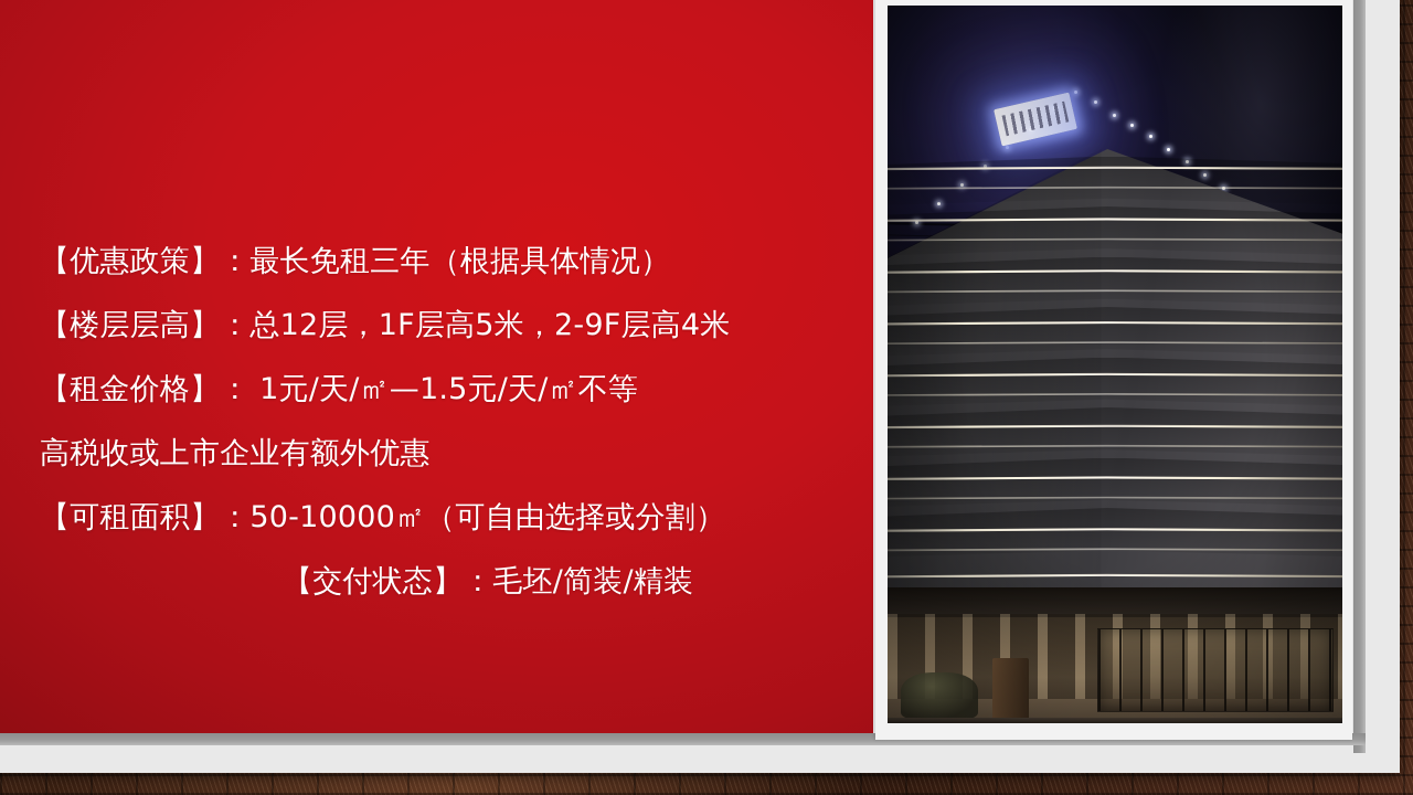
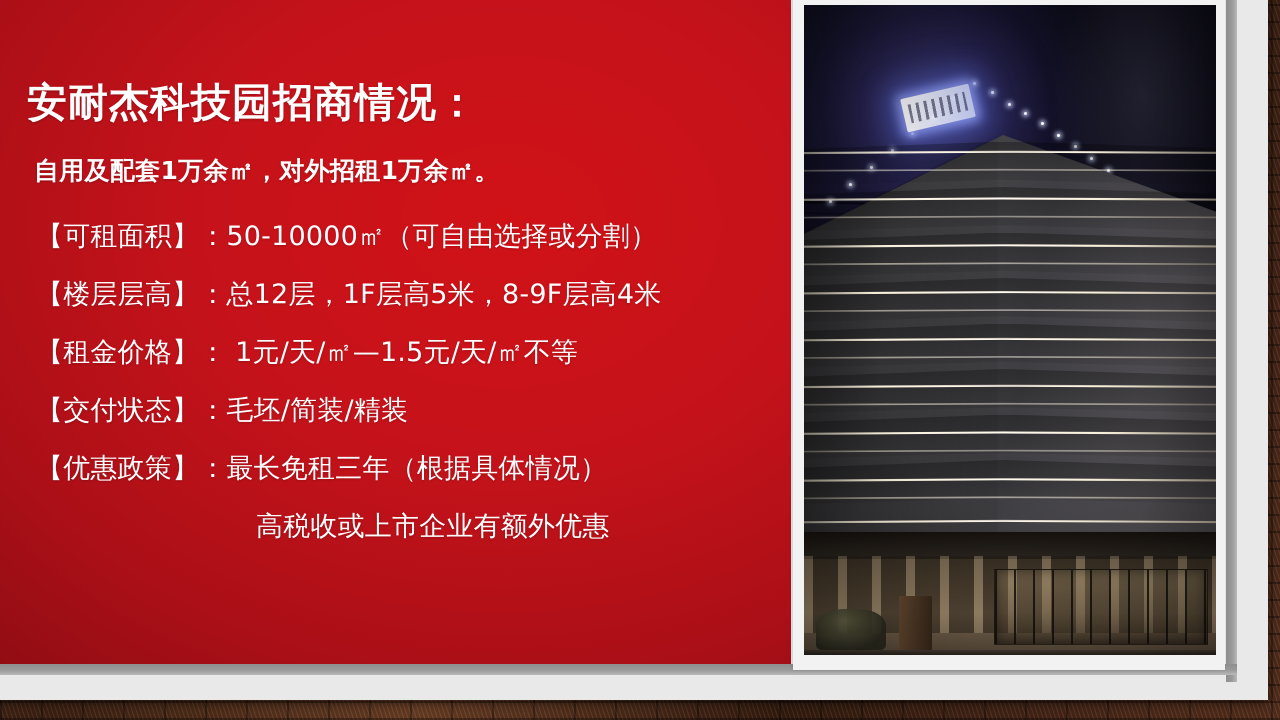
+ 安耐杰科技园招商情况：
+ 自用及配套1万余㎡，对外招租1万余㎡。
- 【优惠政策】：最长免租三年（根据具体情况）
+ 【可租面积】：50-10000㎡（可自由选择或分割）
- 【楼层层高】：总12层，1F层高5米，2-9F层高4米
+ 【楼层层高】：总12层，1F层高5米，8-9F层高4米
  【租金价格】： 1元/天/㎡—1.5元/天/㎡不等
- 高税收或上市企业有额外优惠
+ 【交付状态】：毛坯/简装/精装
- 【可租面积】：50-10000㎡（可自由选择或分割）
+ 【优惠政策】：最长免租三年（根据具体情况）
- 【交付状态】：毛坯/简装/精装
+ 高税收或上市企业有额外优惠
